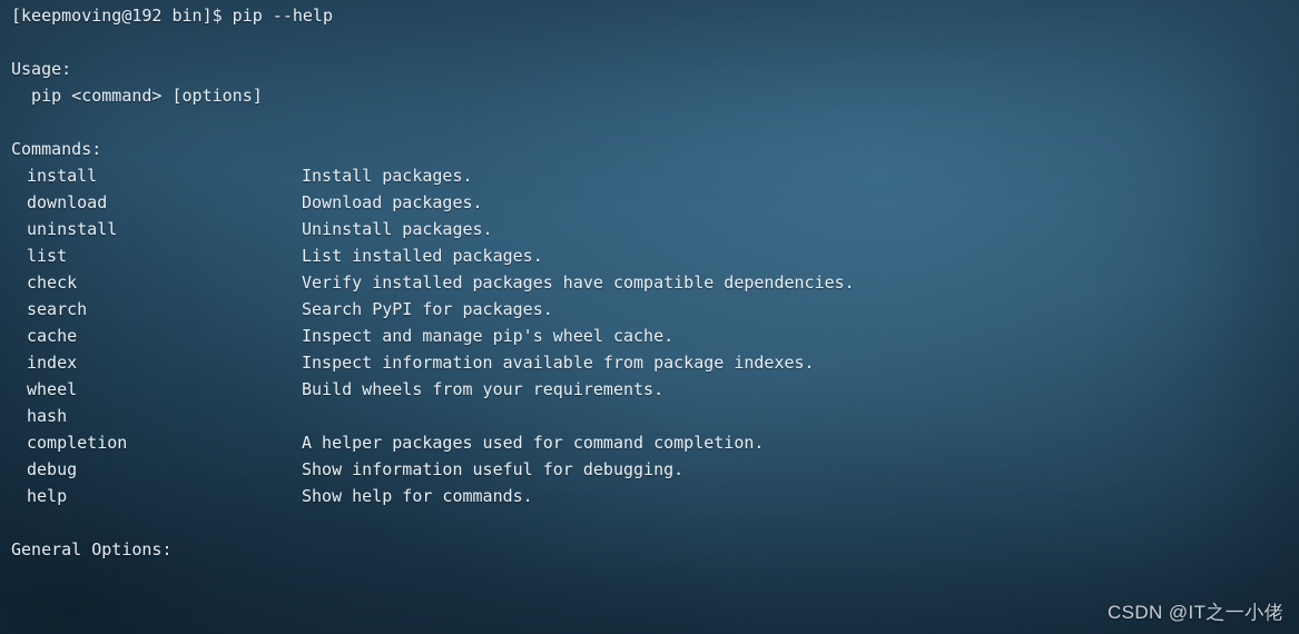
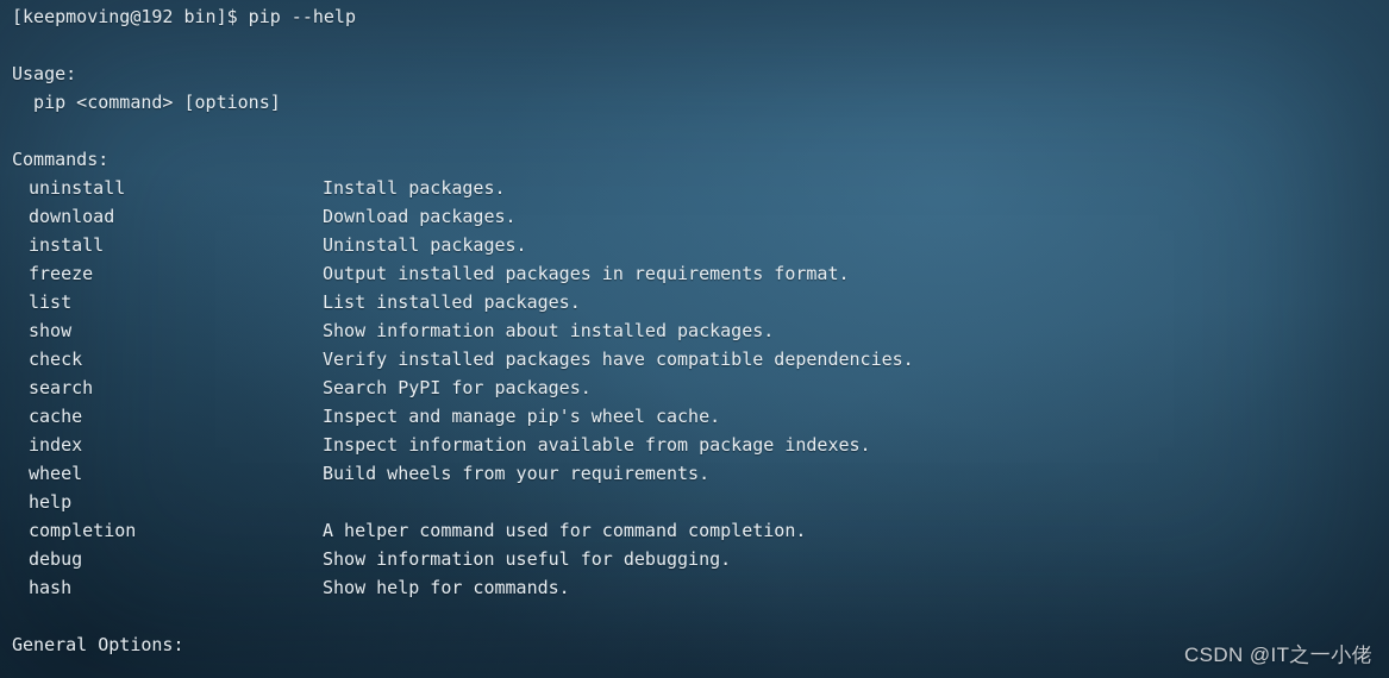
  [keepmoving@192 bin]$ pip --help
  Usage:
  pip <command> [options]
  Commands:
- install
+ uninstall
  Install packages.
  download
  Download packages.
- uninstall
+ install
  Uninstall packages.
+ freeze
+ Output installed packages in requirements format.
  list
  List installed packages.
+ show
+ Show information about installed packages.
  check
  Verify installed packages have compatible dependencies.
  search
  Search PyPI for packages.
  cache
  Inspect and manage pip's wheel cache.
  index
  Inspect information available from package indexes.
  wheel
  Build wheels from your requirements.
- hash
+ help
  completion
- A helper packages used for command completion.
+ A helper command used for command completion.
  debug
  Show information useful for debugging.
- help
+ hash
  Show help for commands.
  General Options:
  CSDN @IT之一小佬
